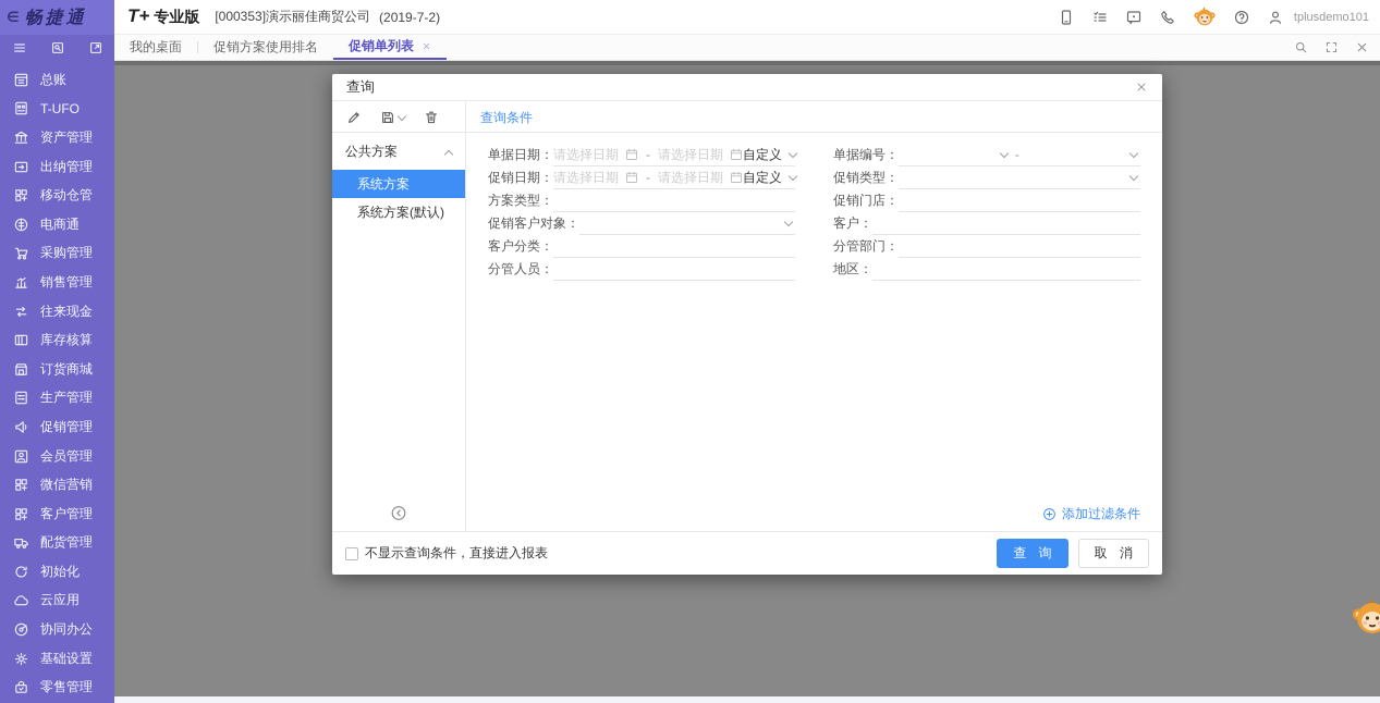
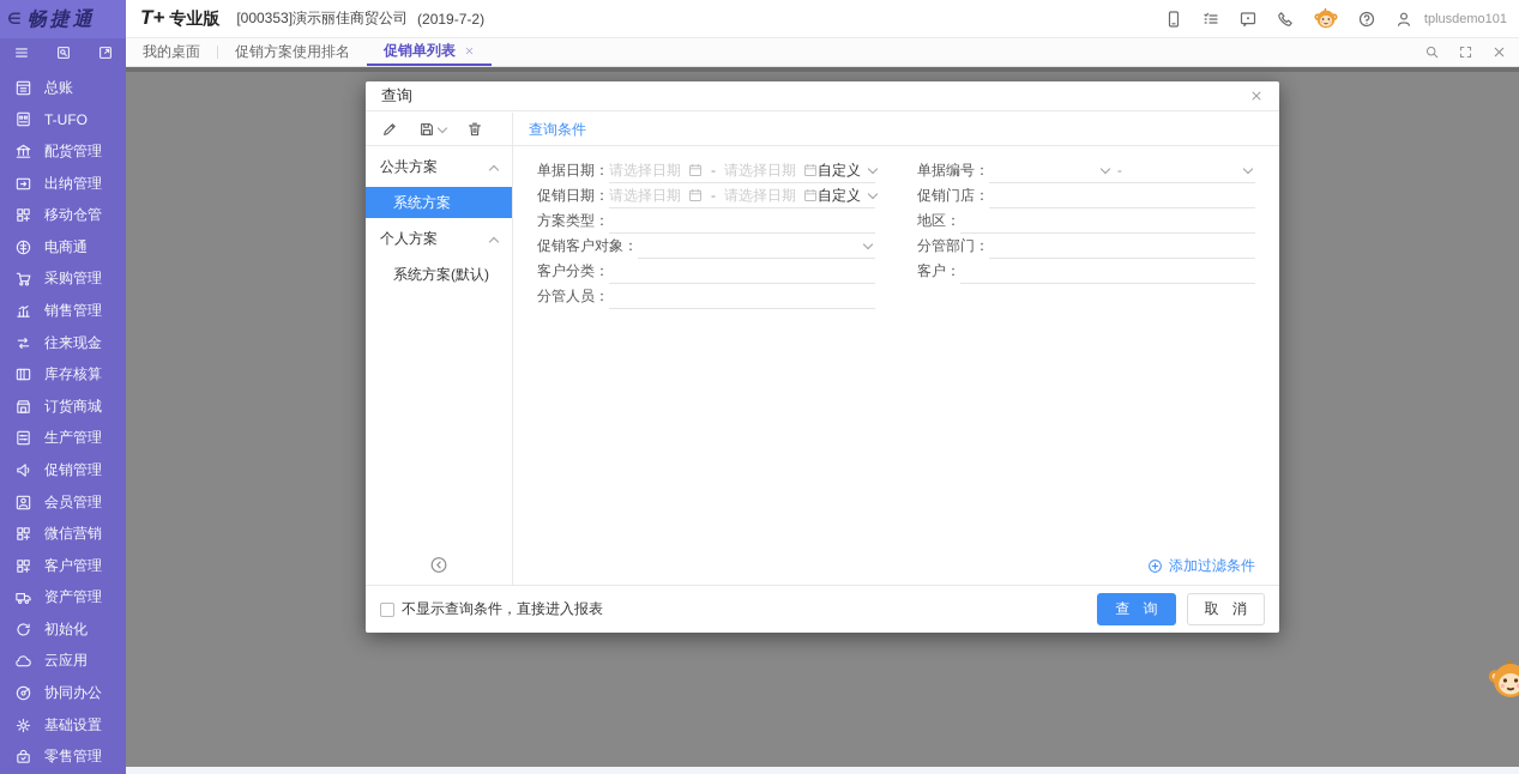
  ∈
  畅捷通
  T+
  专业版
  [000353]演示丽佳商贸公司
  (2019-7-2)
  tplusdemo101
  我的桌面
  促销方案使用排名
  促销单列表
  总账
  T-UFO
- 资产管理
+ 配货管理
  出纳管理
  移动仓管
  电商通
  采购管理
  销售管理
  往来现金
  库存核算
  订货商城
  生产管理
  促销管理
  会员管理
  微信营销
  客户管理
- 配货管理
+ 资产管理
  初始化
  云应用
  协同办公
  基础设置
  零售管理
  查询
  公共方案
  系统方案
+ 个人方案
  系统方案(默认)
  查询条件
  单据日期：
  请选择日期
  -
  请选择日期
  自定义
  促销日期：
  请选择日期
  -
  请选择日期
  自定义
  方案类型：
  促销客户对象：
  客户分类：
  分管人员：
  单据编号：
  -
- 促销类型：
  促销门店：
- 客户：
+ 地区：
  分管部门：
- 地区：
+ 客户：
  添加过滤条件
  不显示查询条件，直接进入报表
  查 询
  取 消
